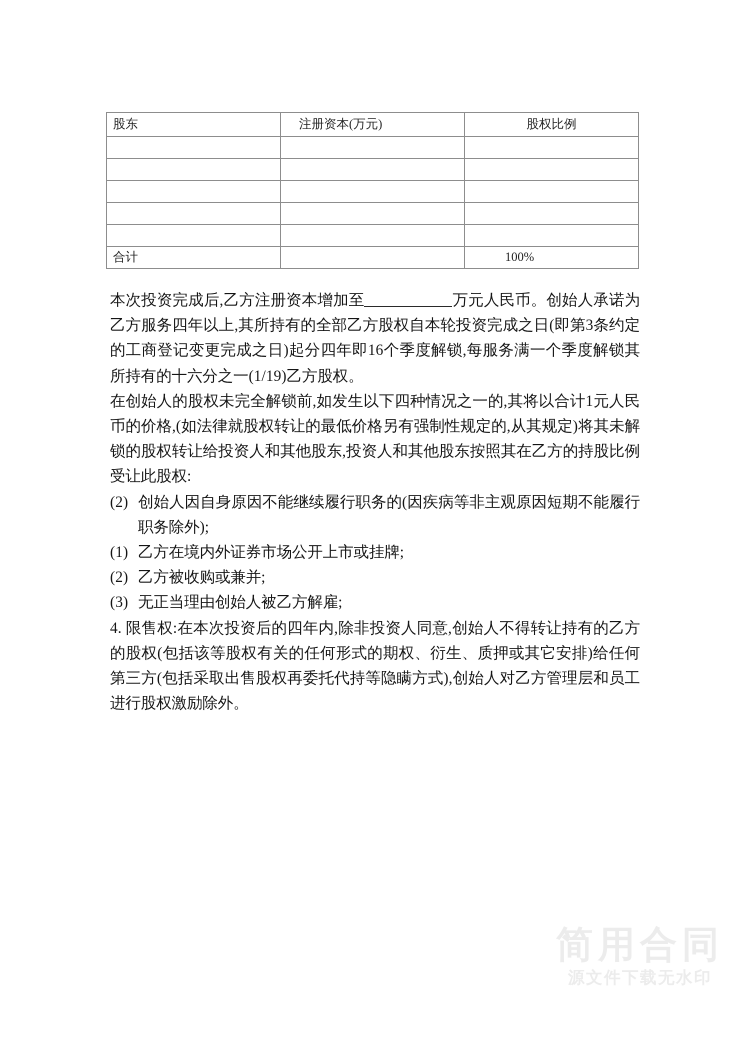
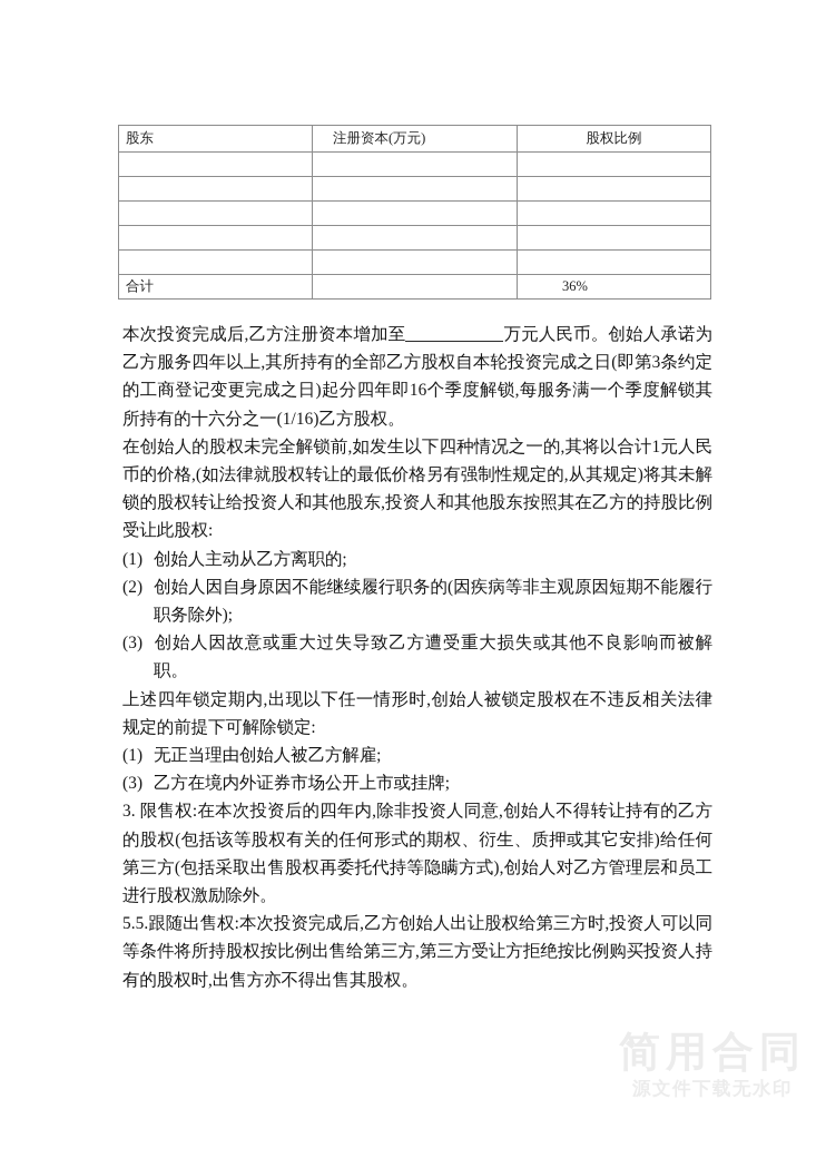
  股东	注册资本(万元)	股权比例
- 合计		100%
+ 合计		36%
- 本次投资完成后,乙方注册资本增加至 万元人民币。创始人承诺为乙方服务四年以上,其所持有的全部乙方股权自本轮投资完成之日(即第3条约定的工商登记变更完成之日)起分四年即16个季度解锁,每服务满一个季度解锁其所持有的十六分之一(1/19)乙方股权。
+ 本次投资完成后,乙方注册资本增加至 万元人民币。创始人承诺为乙方服务四年以上,其所持有的全部乙方股权自本轮投资完成之日(即第3条约定的工商登记变更完成之日)起分四年即16个季度解锁,每服务满一个季度解锁其所持有的十六分之一(1/16)乙方股权。
  在创始人的股权未完全解锁前,如发生以下四种情况之一的,其将以合计1元人民币的价格,(如法律就股权转让的最低价格另有强制性规定的,从其规定)将其未解锁的股权转让给投资人和其他股东,投资人和其他股东按照其在乙方的持股比例受让此股权:
+ (1) 创始人主动从乙方离职的;
  (2) 创始人因自身原因不能继续履行职务的(因疾病等非主观原因短期不能履行职务除外);
+ (3) 创始人因故意或重大过失导致乙方遭受重大损失或其他不良影响而被解职。
+ 上述四年锁定期内,出现以下任一情形时,创始人被锁定股权在不违反相关法律规定的前提下可解除锁定:
- (1) 乙方在境内外证券市场公开上市或挂牌;
+ (1) 无正当理由创始人被乙方解雇;
- (2) 乙方被收购或兼并;
- (3) 无正当理由创始人被乙方解雇;
+ (3) 乙方在境内外证券市场公开上市或挂牌;
- 4. 限售权:在本次投资后的四年内,除非投资人同意,创始人不得转让持有的乙方的股权(包括该等股权有关的任何形式的期权、衍生、质押或其它安排)给任何第三方(包括采取出售股权再委托代持等隐瞒方式),创始人对乙方管理层和员工进行股权激励除外。
+ 3. 限售权:在本次投资后的四年内,除非投资人同意,创始人不得转让持有的乙方的股权(包括该等股权有关的任何形式的期权、衍生、质押或其它安排)给任何第三方(包括采取出售股权再委托代持等隐瞒方式),创始人对乙方管理层和员工进行股权激励除外。
+ 5.5.跟随出售权:本次投资完成后,乙方创始人出让股权给第三方时,投资人可以同等条件将所持股权按比例出售给第三方,第三方受让方拒绝按比例购买投资人持有的股权时,出售方亦不得出售其股权。
